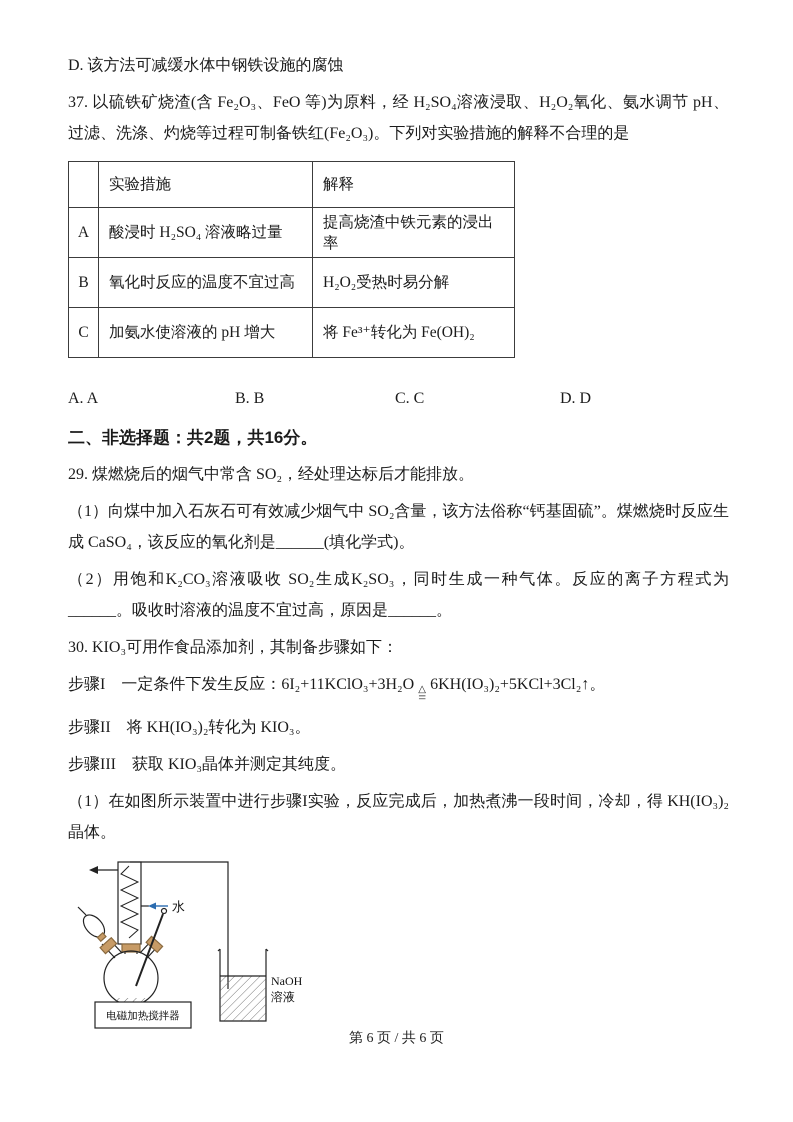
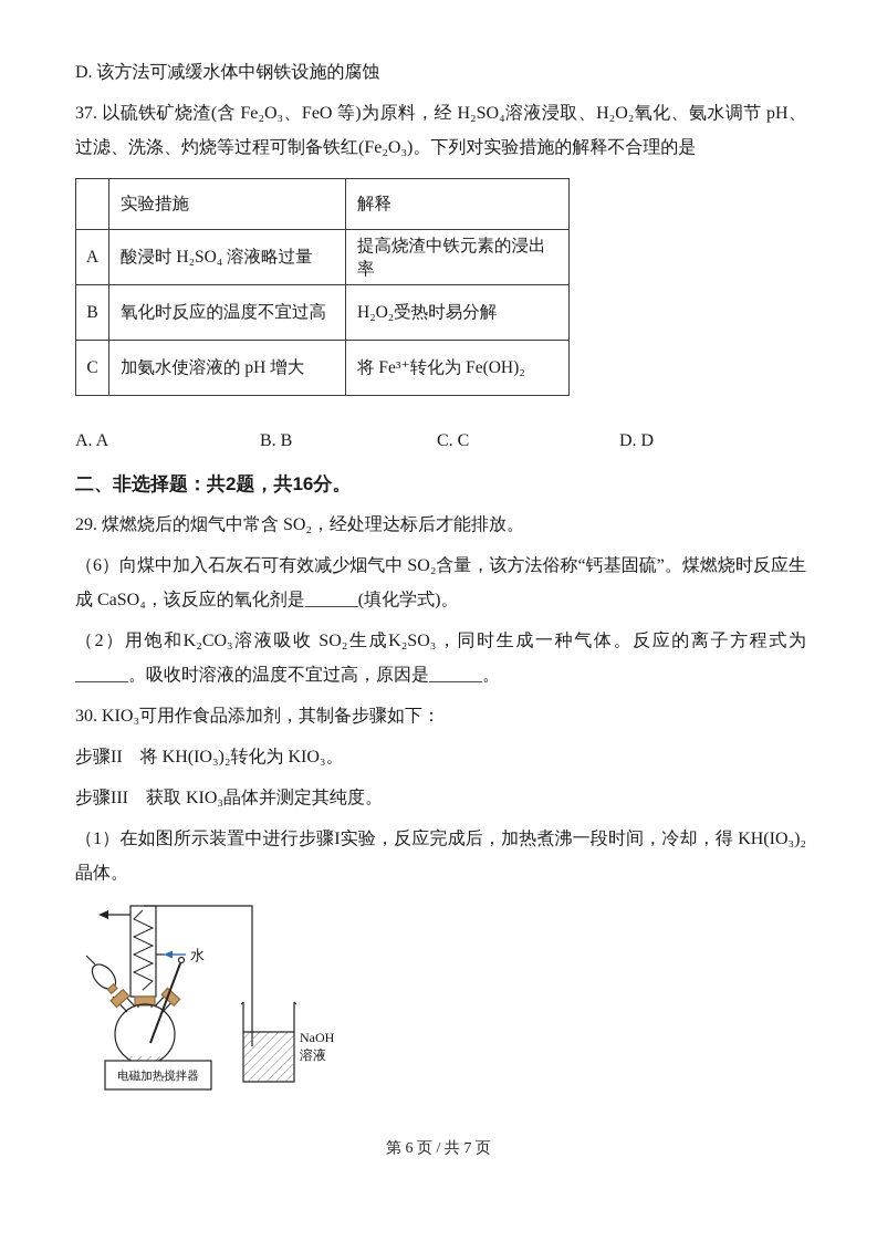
  D. 该方法可减缓水体中钢铁设施的腐蚀
  37. 以硫铁矿烧渣(含 Fe₂O₃、FeO 等)为原料，经 H₂SO₄溶液浸取、H₂O₂氧化、氨水调节 pH、过滤、洗涤、灼烧等过程可制备铁红(Fe₂O₃)。下列对实验措施的解释不合理的是
  	实验措施	解释
  A	酸浸时 H₂SO₄ 溶液略过量	提高烧渣中铁元素的浸出率
  B	氧化时反应的温度不宜过高	H₂O₂受热时易分解
  C	加氨水使溶液的 pH 增大	将 Fe³⁺转化为 Fe(OH)₂
  A. A
  B. B
  C. C
  D. D
  二、非选择题：共2题，共16分。
  29. 煤燃烧后的烟气中常含 SO₂，经处理达标后才能排放。
- （1）向煤中加入石灰石可有效减少烟气中 SO₂含量，该方法俗称“钙基固硫”。煤燃烧时反应生成 CaSO₄，该反应的氧化剂是______(填化学式)。
+ （6）向煤中加入石灰石可有效减少烟气中 SO₂含量，该方法俗称“钙基固硫”。煤燃烧时反应生成 CaSO₄，该反应的氧化剂是______(填化学式)。
  （2）用饱和K₂CO₃溶液吸收 SO₂生成K₂SO₃，同时生成一种气体。反应的离子方程式为______。吸收时溶液的温度不宜过高，原因是______。
  30. KIO₃可用作食品添加剂，其制备步骤如下：
- 步骤I 一定条件下发生反应：6I₂+11KClO₃+3H₂O
- △
- =
- 6KH(IO₃)₂+5KCl+3Cl₂↑。
  步骤II 将 KH(IO₃)₂转化为 KIO₃。
  步骤III 获取 KIO₃晶体并测定其纯度。
  （1）在如图所示装置中进行步骤I实验，反应完成后，加热煮沸一段时间，冷却，得 KH(IO₃)₂晶体。
  水
  NaOH
  溶液
  电磁加热搅拌器
- 第 6 页 / 共 6 页
+ 第 6 页 / 共 7 页
